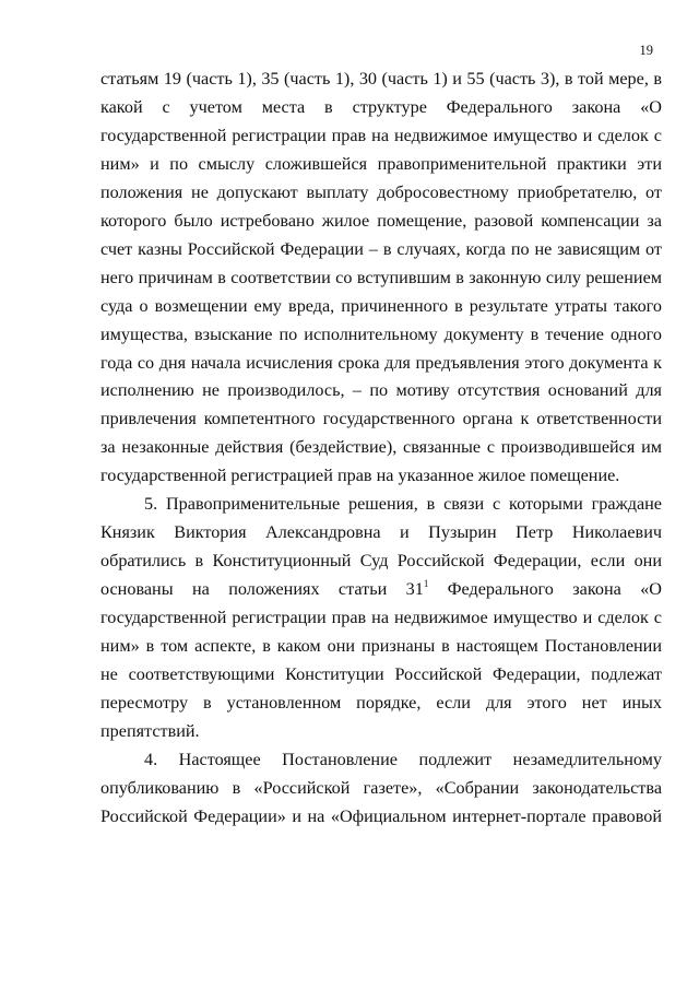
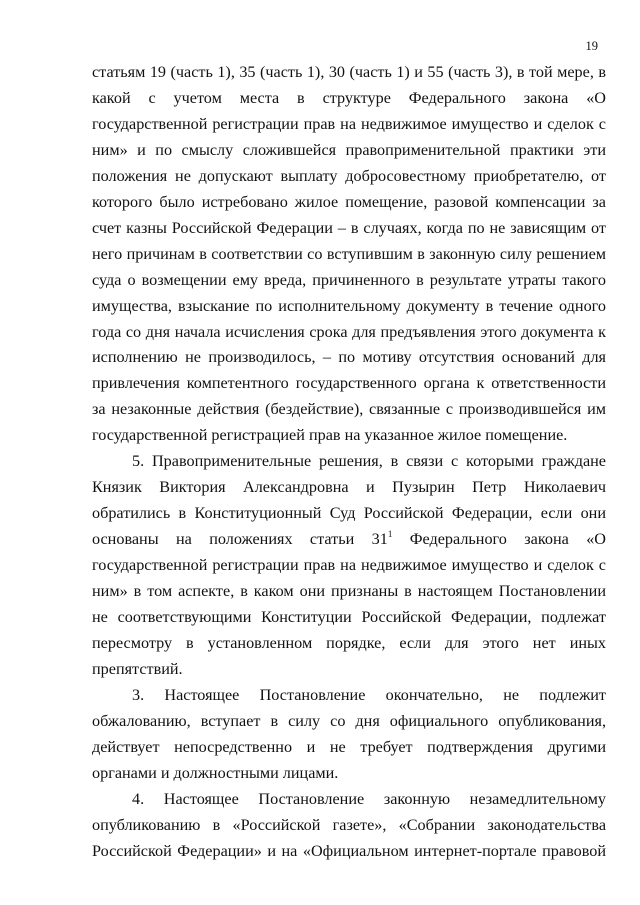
  19
  статьям 19 (часть 1), 35 (часть 1), 30 (часть 1) и 55 (часть 3), в той мере, в какой с учетом места в структуре Федерального закона «О государственной регистрации прав на недвижимое имущество и сделок с ним» и по смыслу сложившейся правоприменительной практики эти положения не допускают выплату добросовестному приобретателю, от которого было истребовано жилое помещение, разовой компенсации за счет казны Российской Федерации – в случаях, когда по не зависящим от него причинам в соответствии со вступившим в законную силу решением суда о возмещении ему вреда, причиненного в результате утраты такого имущества, взыскание по исполнительному документу в течение одного года со дня начала исчисления срока для предъявления этого документа к исполнению не производилось, – по мотиву отсутствия оснований для привлечения компетентного государственного органа к ответственности за незаконные действия (бездействие), связанные с производившейся им государственной регистрацией прав на указанное жилое помещение.
  5. Правоприменительные решения, в связи с которыми граждане Князик Виктория Александровна и Пузырин Петр Николаевич обратились в Конституционный Суд Российской Федерации, если они основаны на положениях статьи 311 Федерального закона «О государственной регистрации прав на недвижимое имущество и сделок с ним» в том аспекте, в каком они признаны в настоящем Постановлении не соответствующими Конституции Российской Федерации, подлежат пересмотру в установленном порядке, если для этого нет иных препятствий.
+ 3. Настоящее Постановление окончательно, не подлежит обжалованию, вступает в силу со дня официального опубликования, действует непосредственно и не требует подтверждения другими органами и должностными лицами.
- 4. Настоящее Постановление подлежит незамедлительному опубликованию в «Российской газете», «Собрании законодательства Российской Федерации» и на «Официальном интернет-портале правовой
+ 4. Настоящее Постановление законную незамедлительному опубликованию в «Российской газете», «Собрании законодательства Российской Федерации» и на «Официальном интернет-портале правовой
